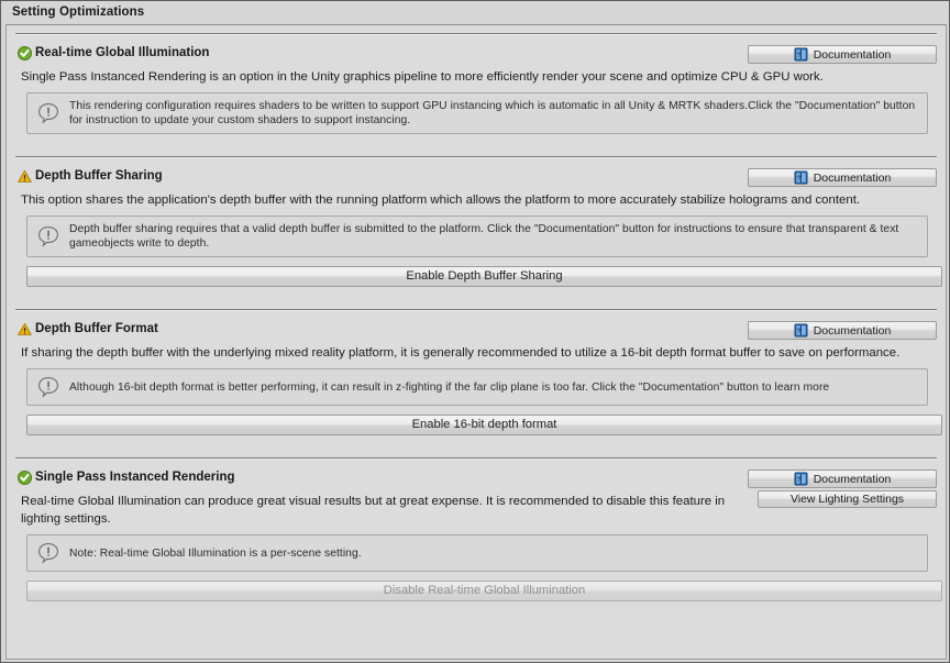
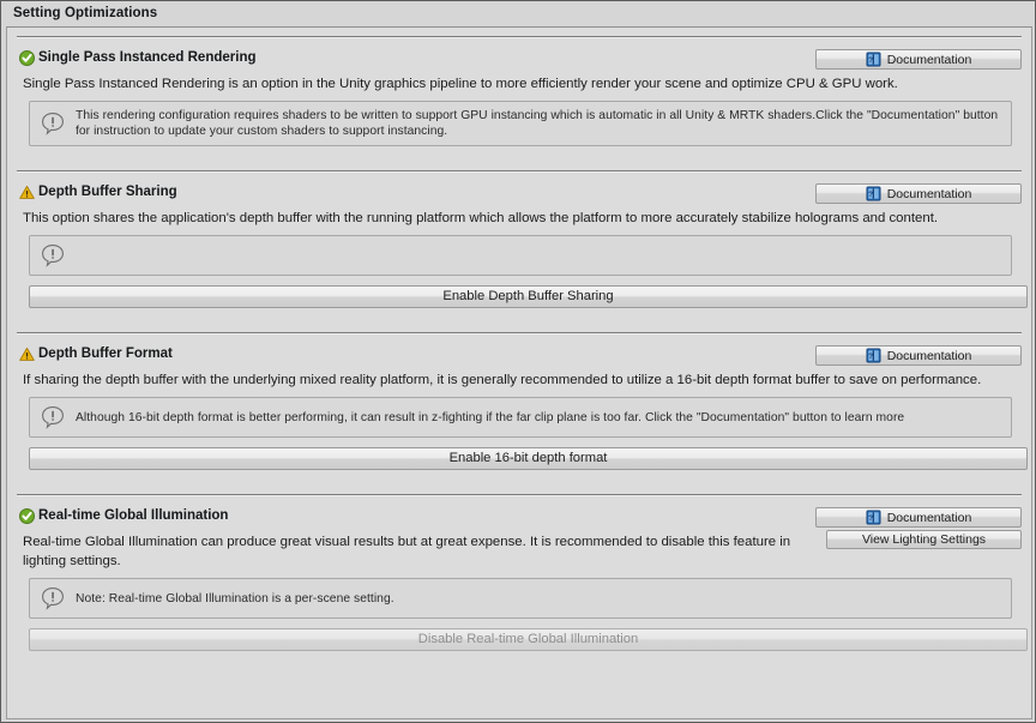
  Setting Optimizations
- Real-time Global Illumination
+ Single Pass Instanced Rendering
  Documentation
  Single Pass Instanced Rendering is an option in the Unity graphics pipeline to more efficiently render your scene and optimize CPU & GPU work.
  This rendering configuration requires shaders to be written to support GPU instancing which is automatic in all Unity & MRTK shaders.Click the "Documentation" button for instruction to update your custom shaders to support instancing.
  Depth Buffer Sharing
  Documentation
  This option shares the application's depth buffer with the running platform which allows the platform to more accurately stabilize holograms and content.
- Depth buffer sharing requires that a valid depth buffer is submitted to the platform. Click the "Documentation" button for instructions to ensure that transparent & text gameobjects write to depth.
  Enable Depth Buffer Sharing
  Depth Buffer Format
  Documentation
  If sharing the depth buffer with the underlying mixed reality platform, it is generally recommended to utilize a 16-bit depth format buffer to save on performance.
  Although 16-bit depth format is better performing, it can result in z-fighting if the far clip plane is too far. Click the "Documentation" button to learn more
  Enable 16-bit depth format
- Single Pass Instanced Rendering
+ Real-time Global Illumination
  Documentation
  View Lighting Settings
  Real-time Global Illumination can produce great visual results but at great expense. It is recommended to disable this feature in lighting settings.
  Note: Real-time Global Illumination is a per-scene setting.
  Disable Real-time Global Illumination
